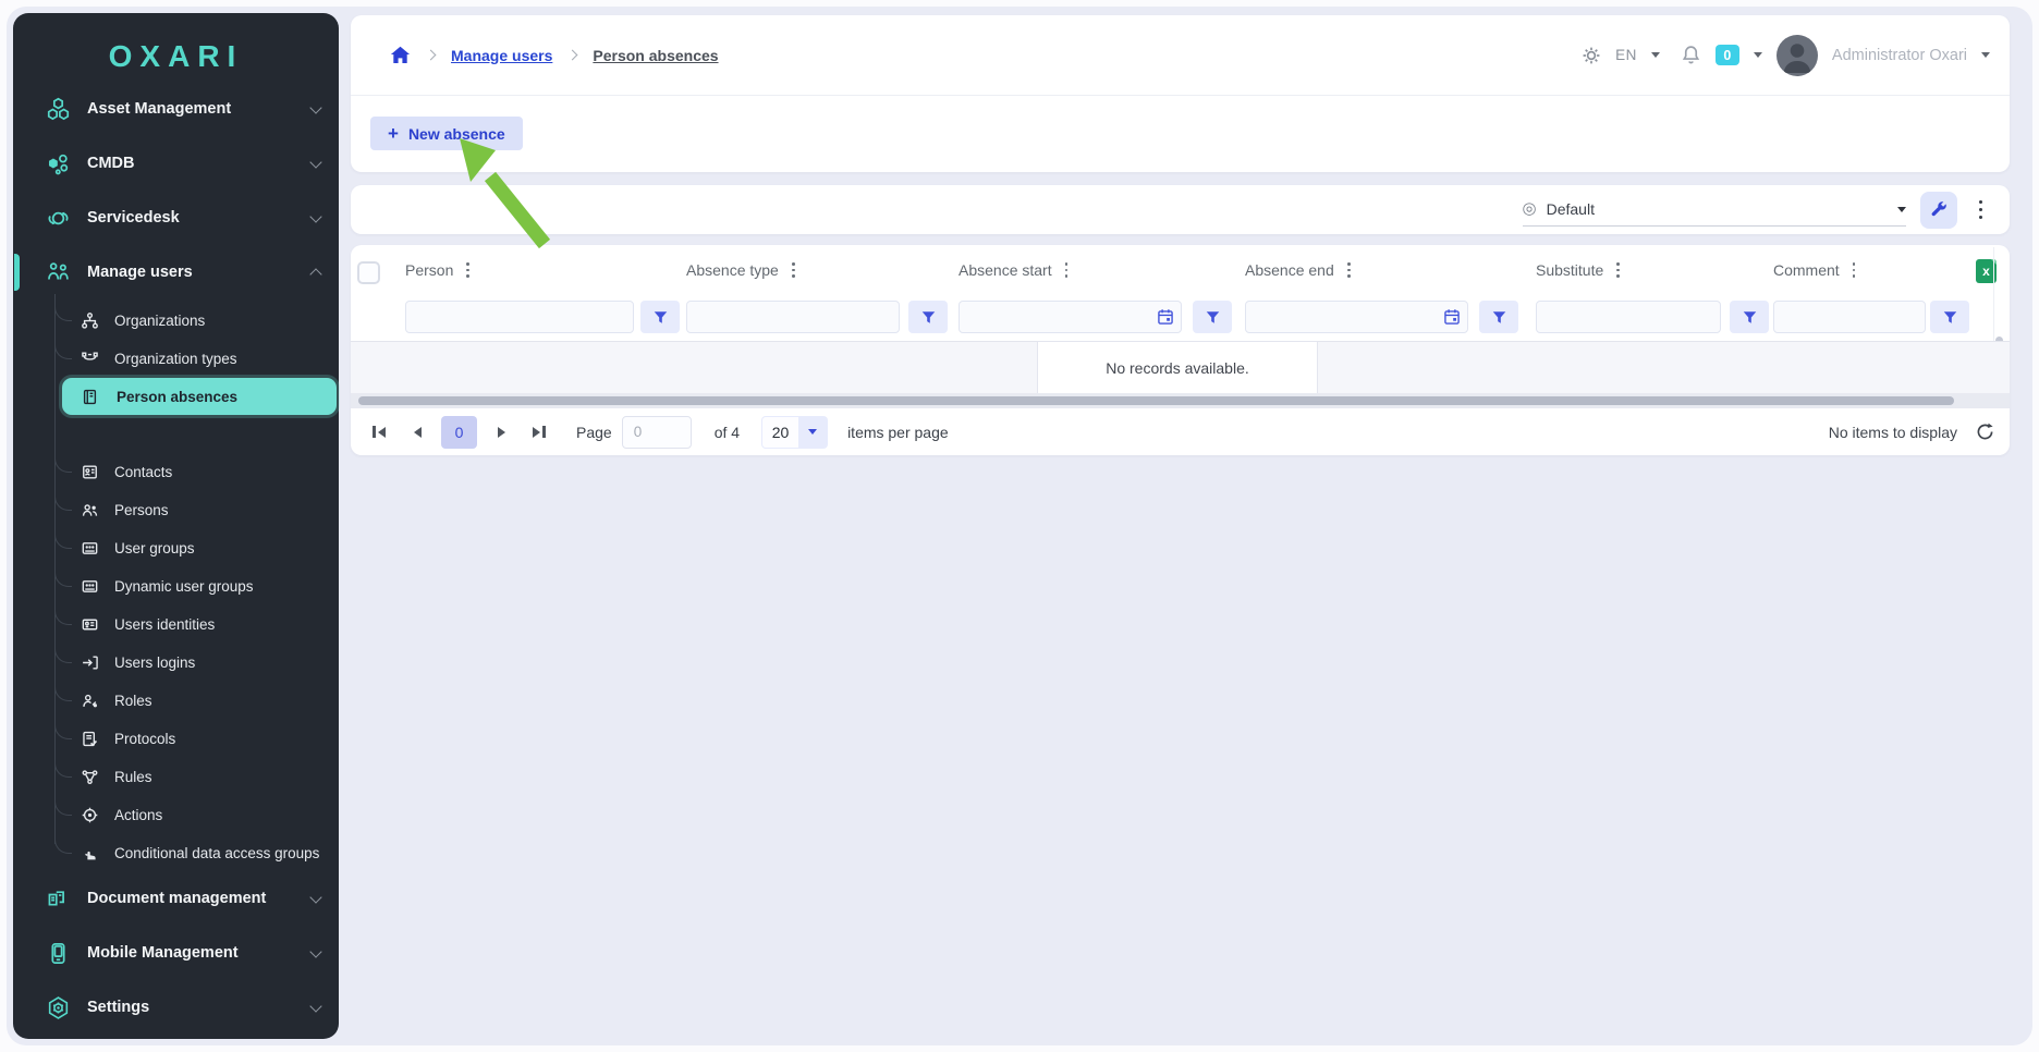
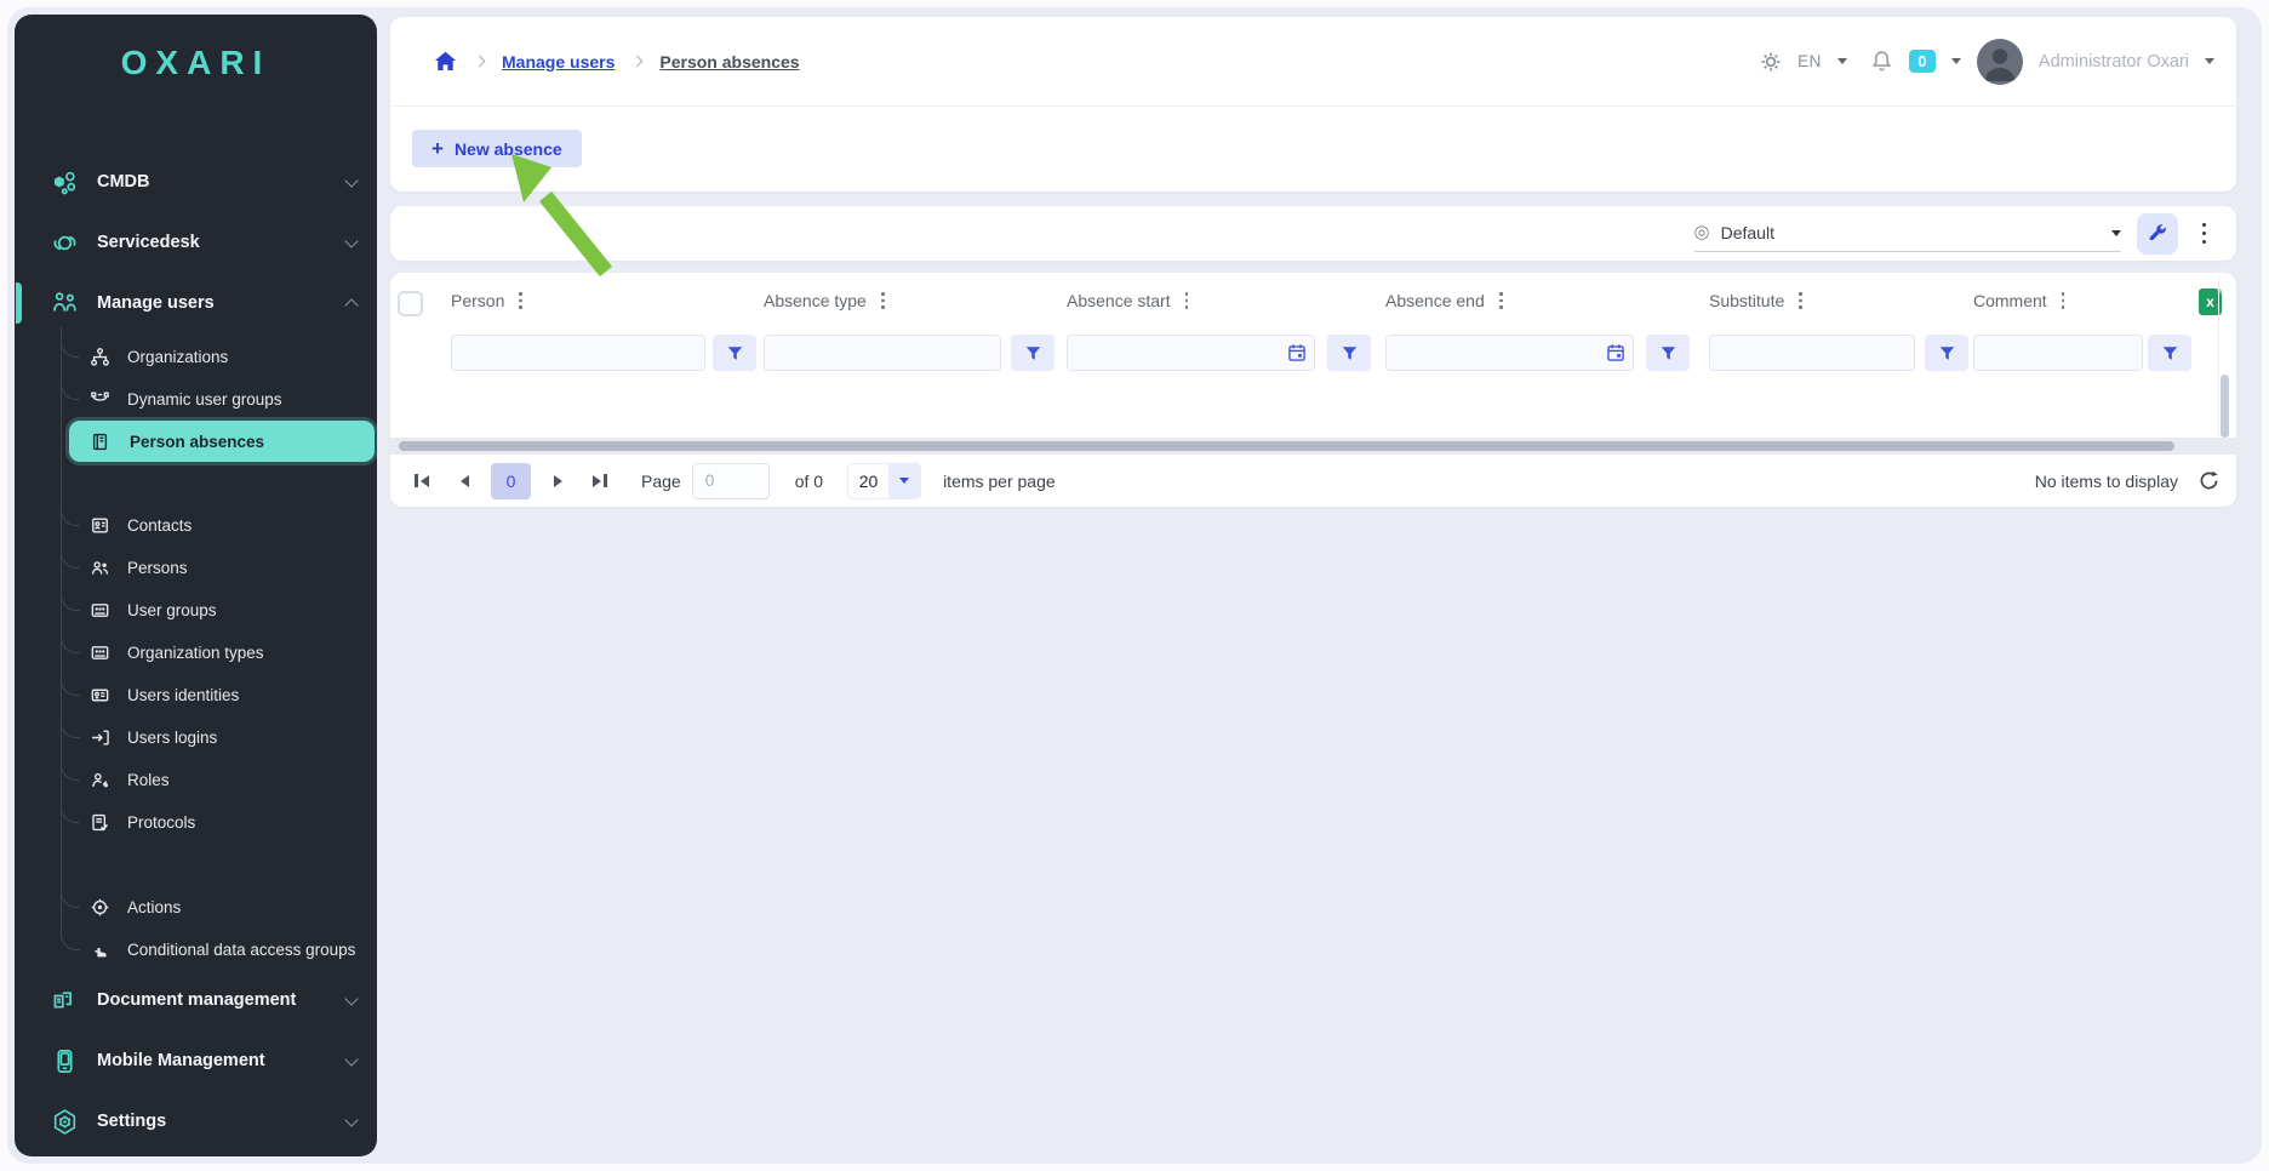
  OXARI
- Asset Management
  CMDB
  Servicedesk
  Manage users
  Organizations
- Organization types
+ Dynamic user groups
  Person absences
  Contacts
  Persons
  User groups
- Dynamic user groups
+ Organization types
  Users identities
  Users logins
  Roles
  Protocols
- Rules
  Actions
  Conditional data access groups
  Document management
  Mobile Management
  Settings
  Manage users
  Person absences
  EN
  0
  Administrator Oxari
  New absence
  Default
  Person
  Absence type
  Absence start
  Absence end
  Substitute
  Comment
  x
- No records available.
  0
  Page
  0
- of 4
+ of 0
  20
  items per page
  No items to display
